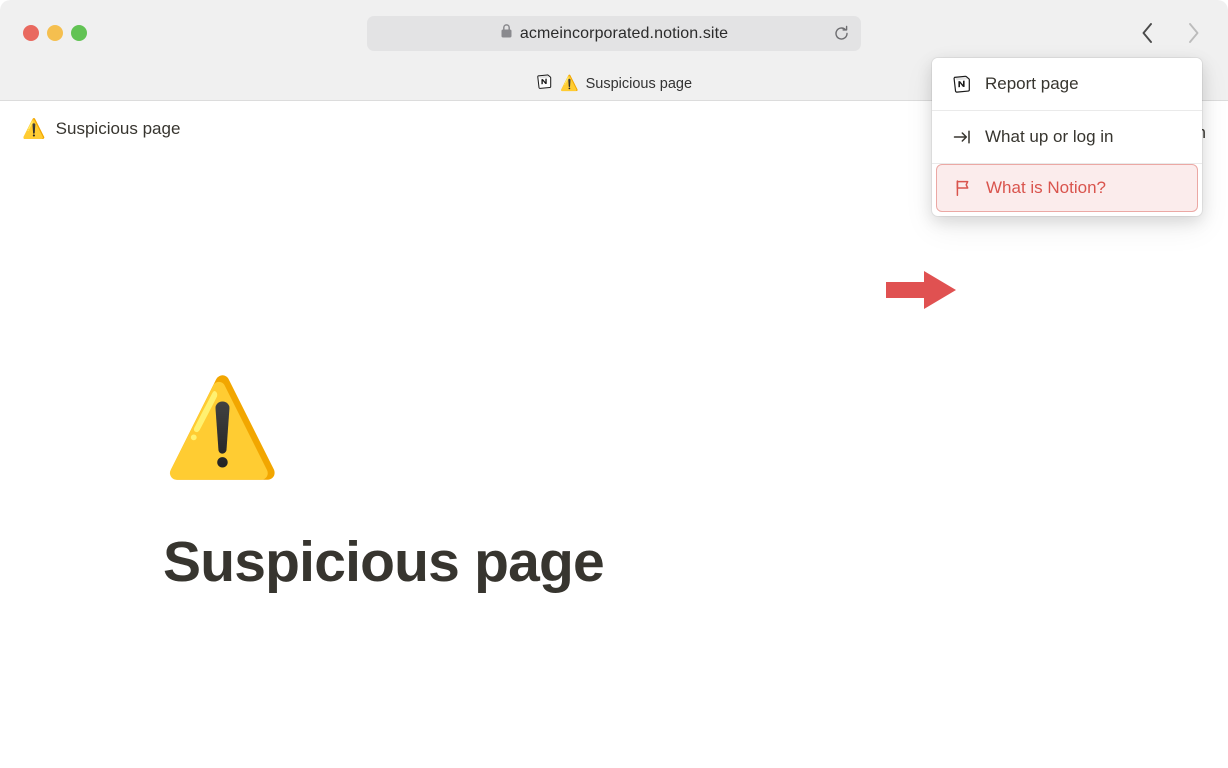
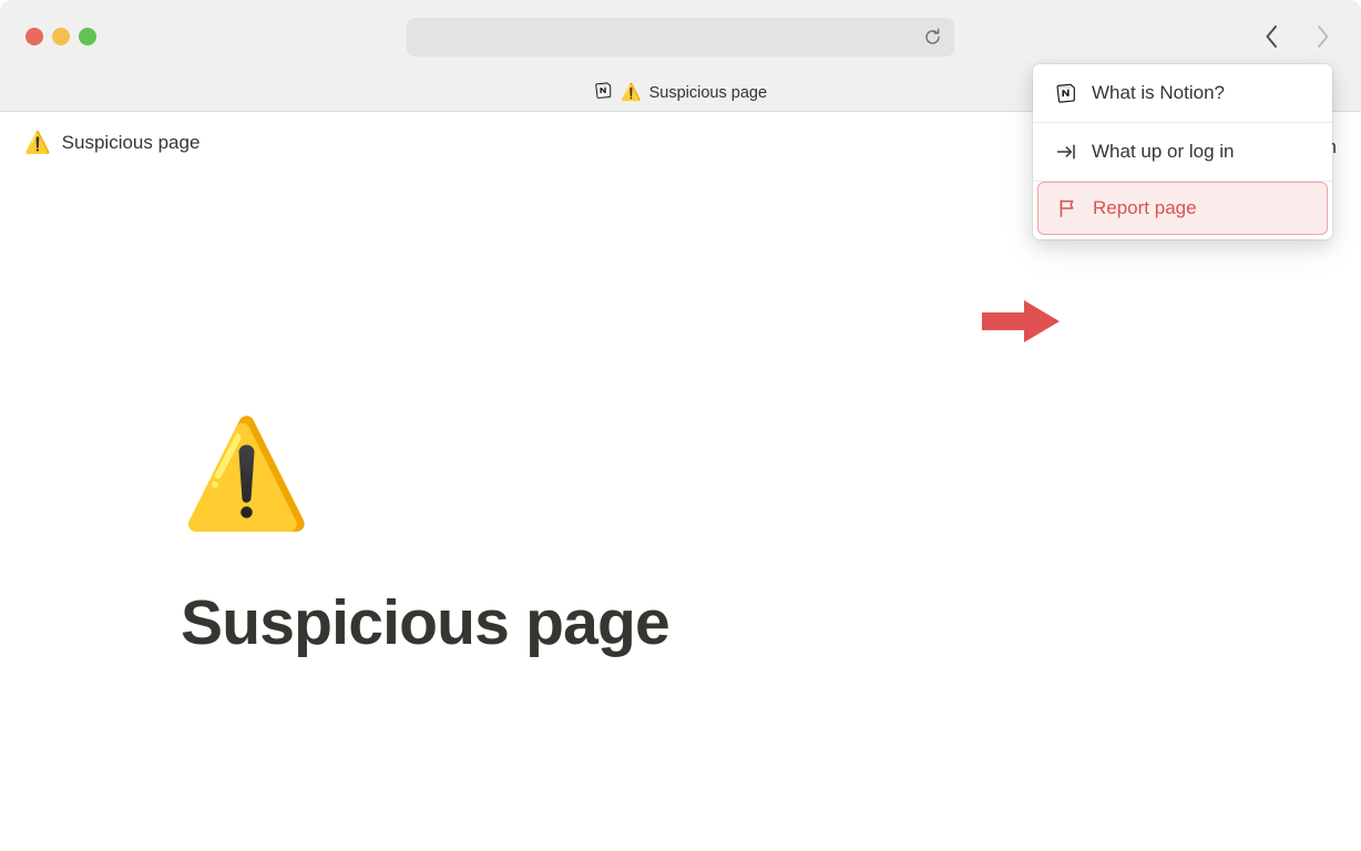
- acmeincorporated.notion.site
  ⚠️
  Suspicious page
  ⚠️
  Suspicious page
  ⚠️
  Suspicious page
- Report page
+ What is Notion?
  What up or log in
- What is Notion?
+ Report page
